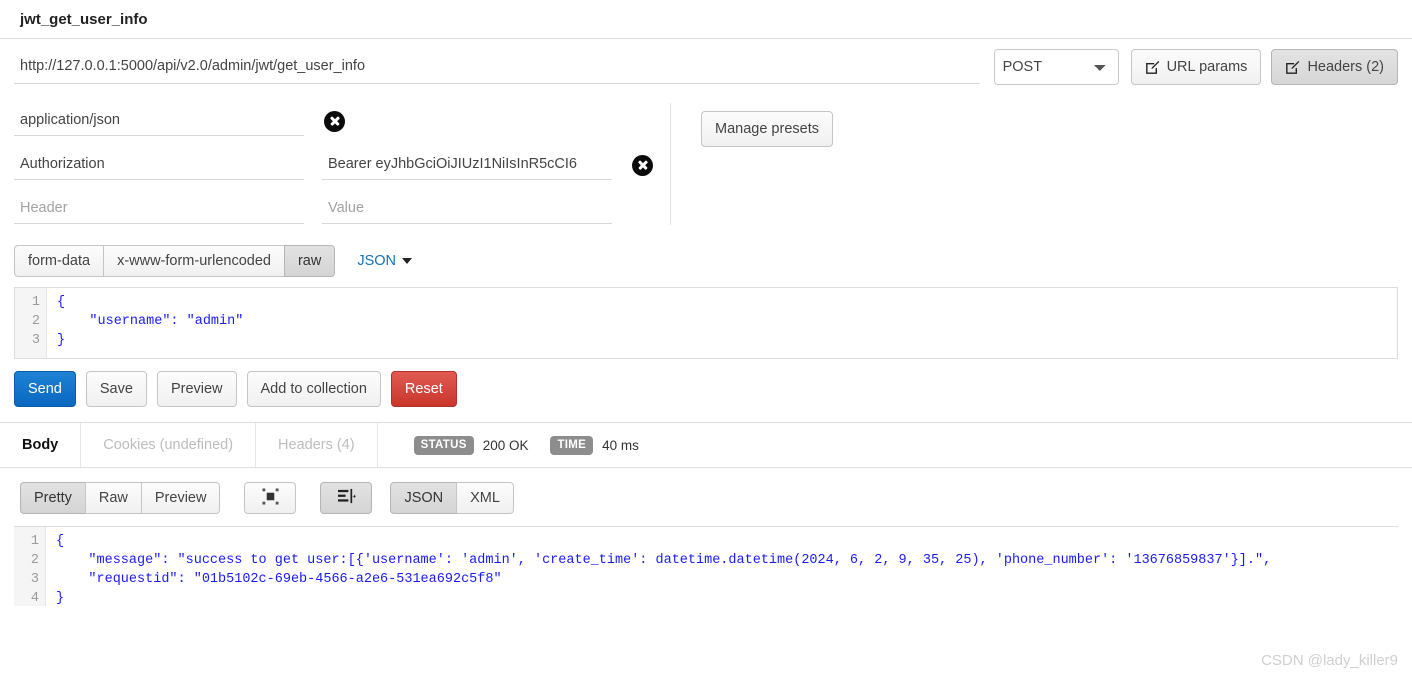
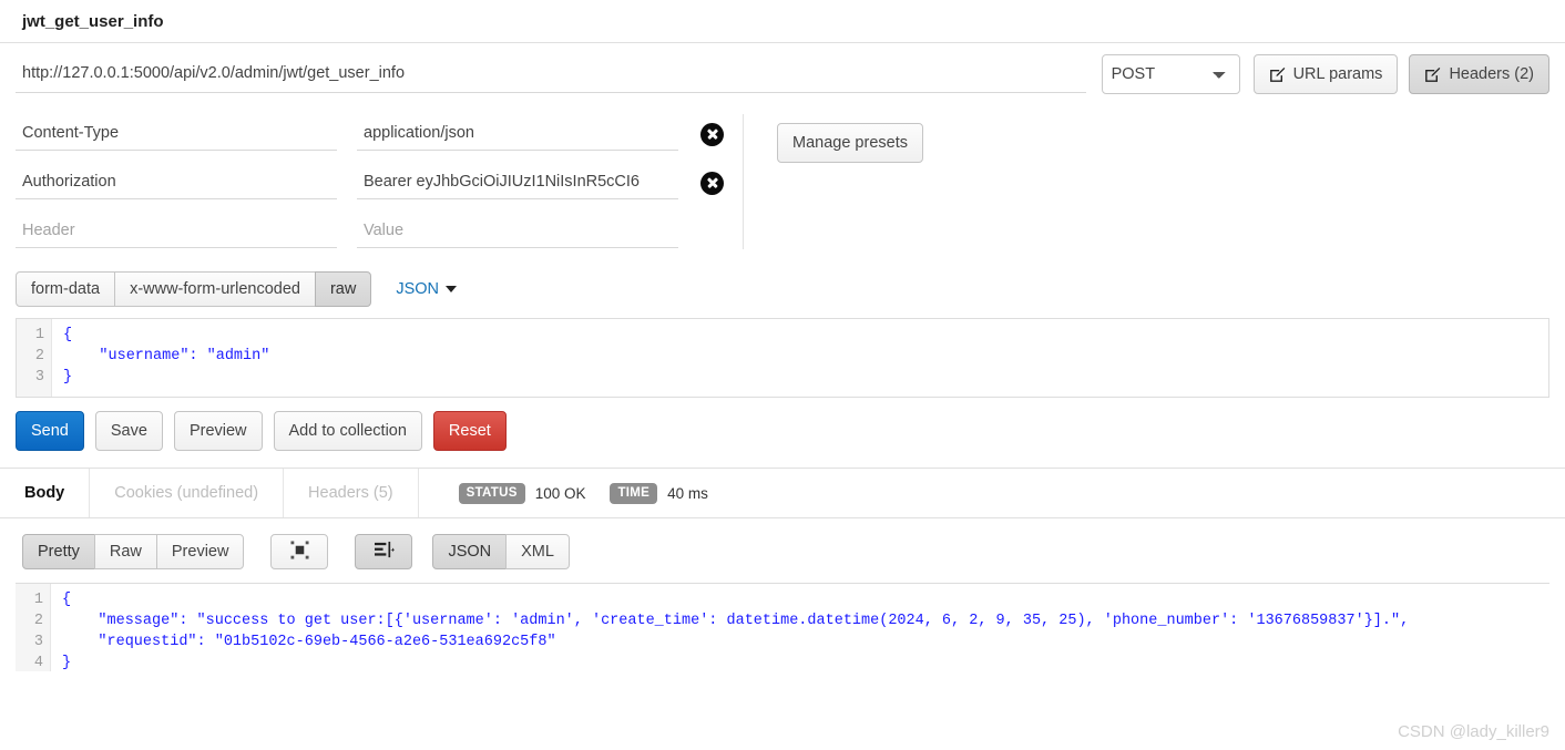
  jwt_get_user_info
  http://127.0.0.1:5000/api/v2.0/admin/jwt/get_user_info
  POST
  URL params
  Headers (2)
+ Content-Type
  application/json
  Authorization
  Bearer eyJhbGciOiJIUzI1NiIsInR5cCI6
  Header
  Value
  Manage presets
  form-data
  x-www-form-urlencoded
  raw
  JSON
  1 2 3
  {
  "username": "admin"
  }
  Send
  Save
  Preview
  Add to collection
  Reset
  Body
  Cookies (undefined)
- Headers (4)
+ Headers (5)
  STATUS
- 200 OK
+ 100 OK
  TIME
  40 ms
  Pretty
  Raw
  Preview
  JSON
  XML
  1 2 3 4
  {
  "message": "success to get user:[{'username': 'admin', 'create_time': datetime.datetime(2024, 6, 2, 9, 35, 25), 'phone_number': '13676859837'}].",
  "requestid": "01b5102c-69eb-4566-a2e6-531ea692c5f8"
  }
  CSDN @lady_killer9
